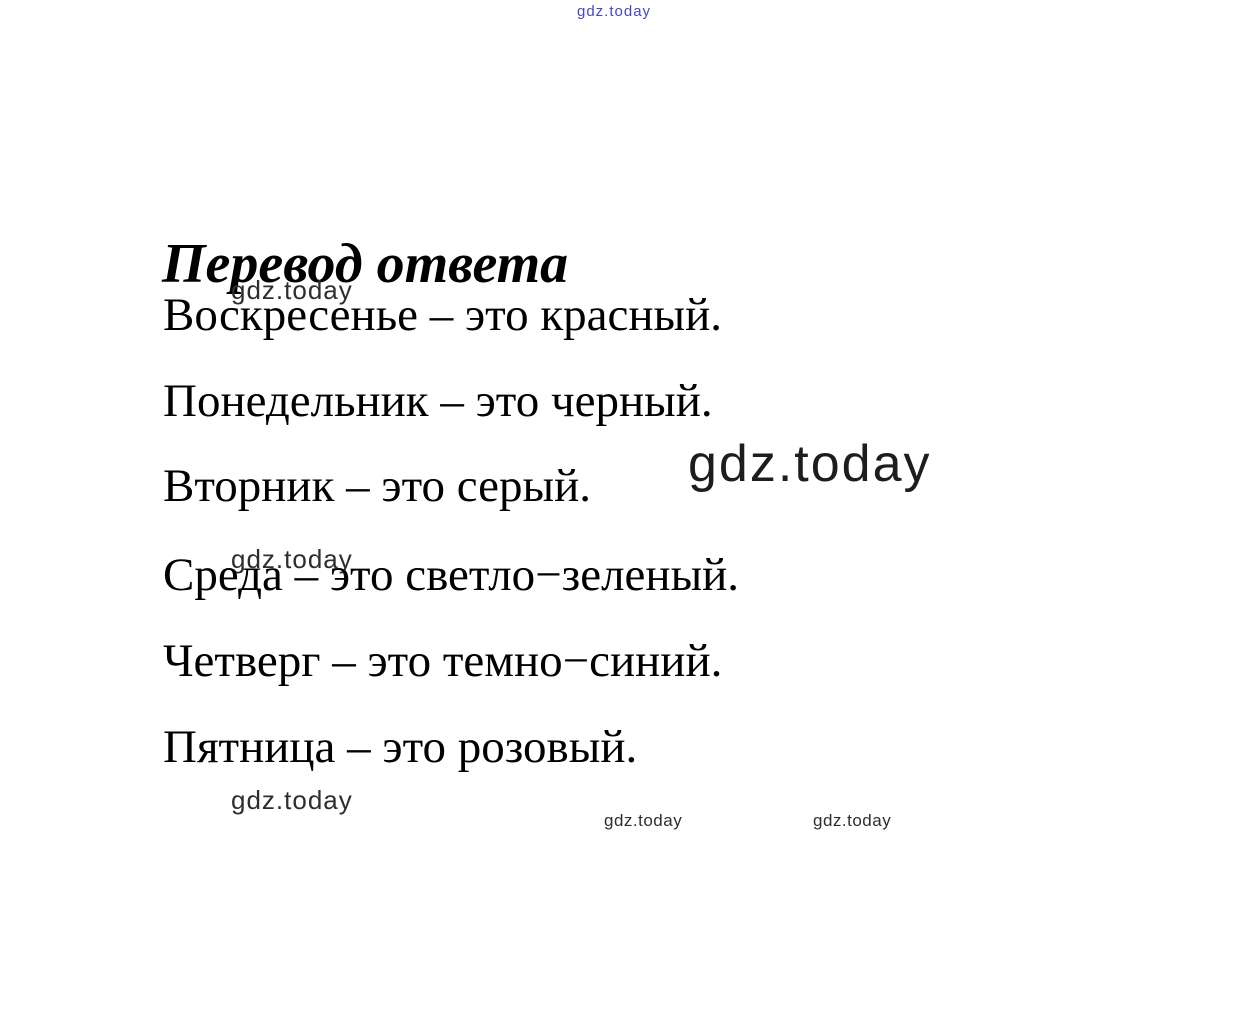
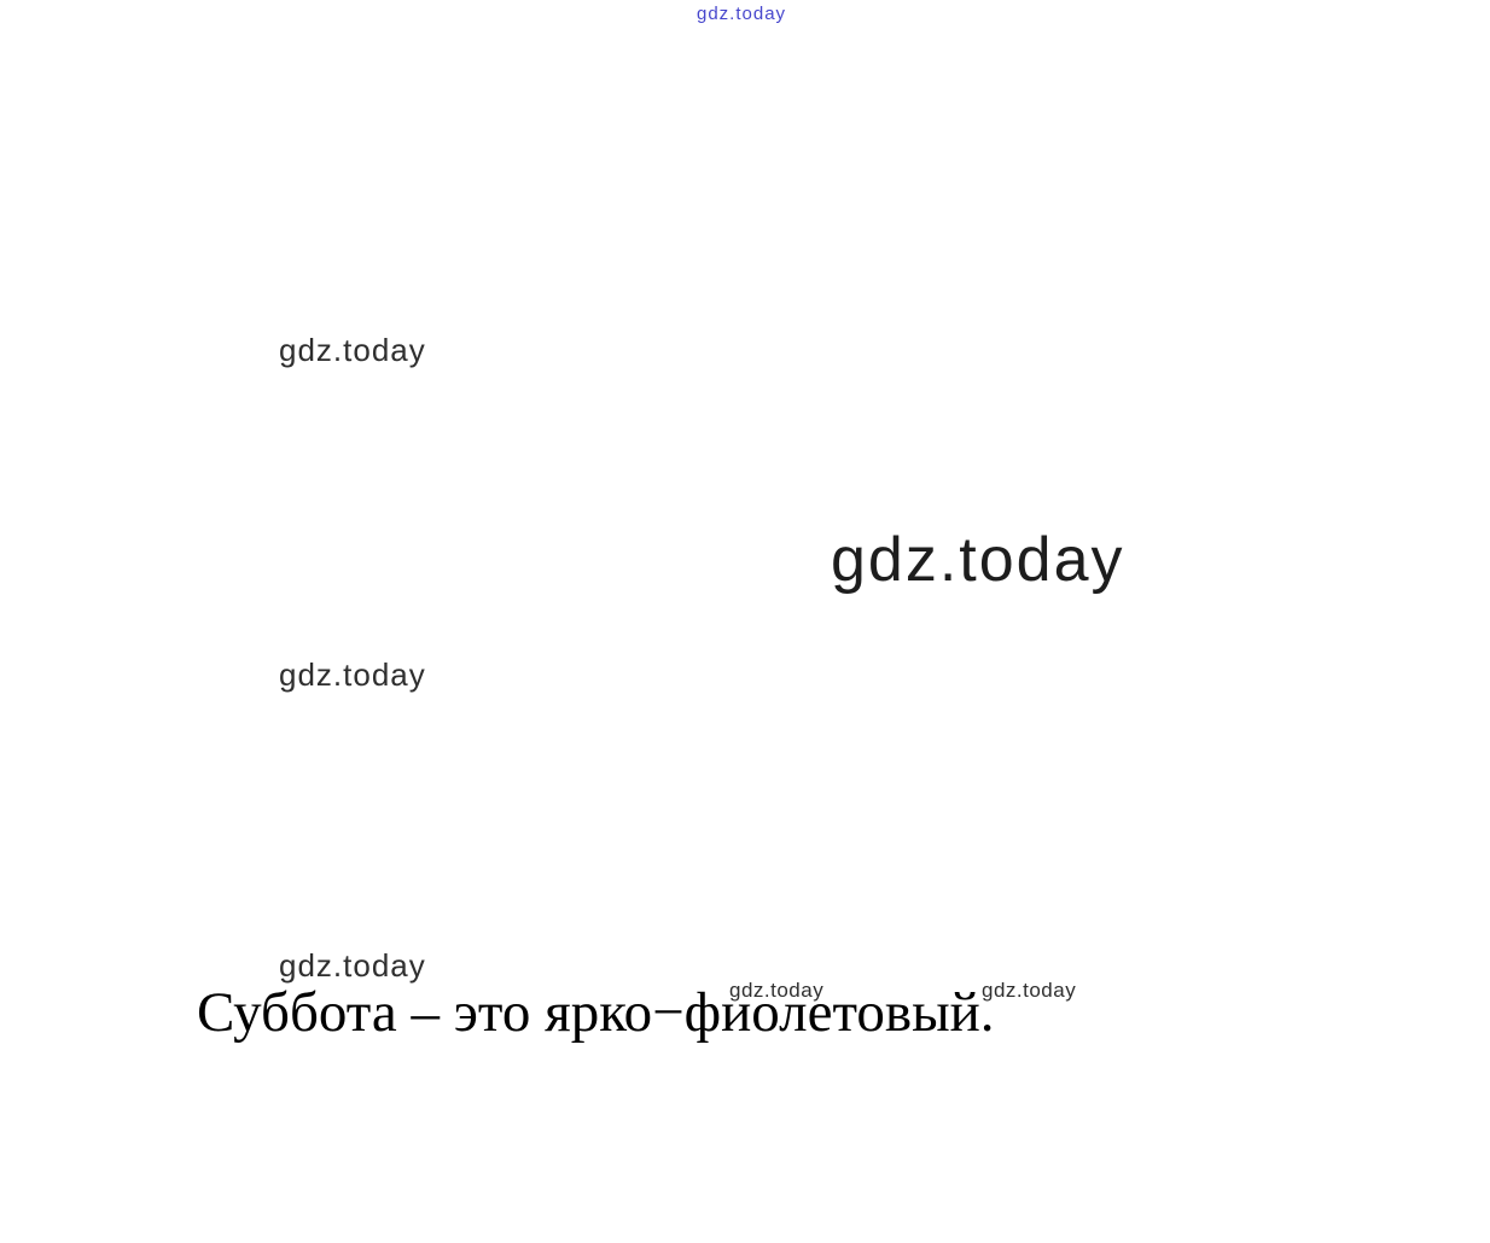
  gdz.today
- Перевод ответа
  gdz.today
- Воскресенье – это красный.
- Понедельник – это черный.
- Вторник – это серый.
  gdz.today
  gdz.today
- Среда – это светло−зеленый.
- Четверг – это темно−синий.
- Пятница – это розовый.
  gdz.today
  gdz.today
  gdz.today
+ Суббота – это ярко−фиолетовый.
